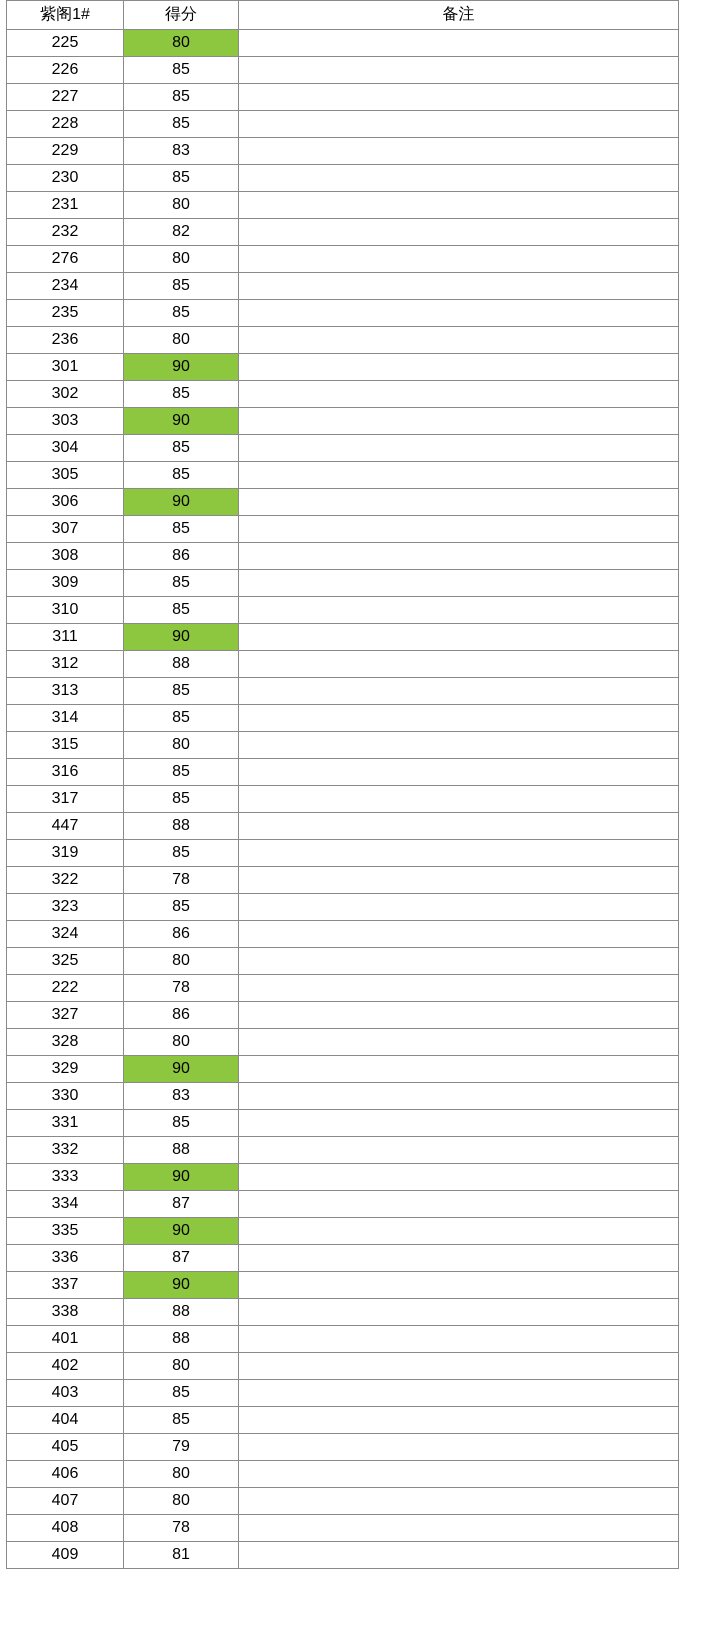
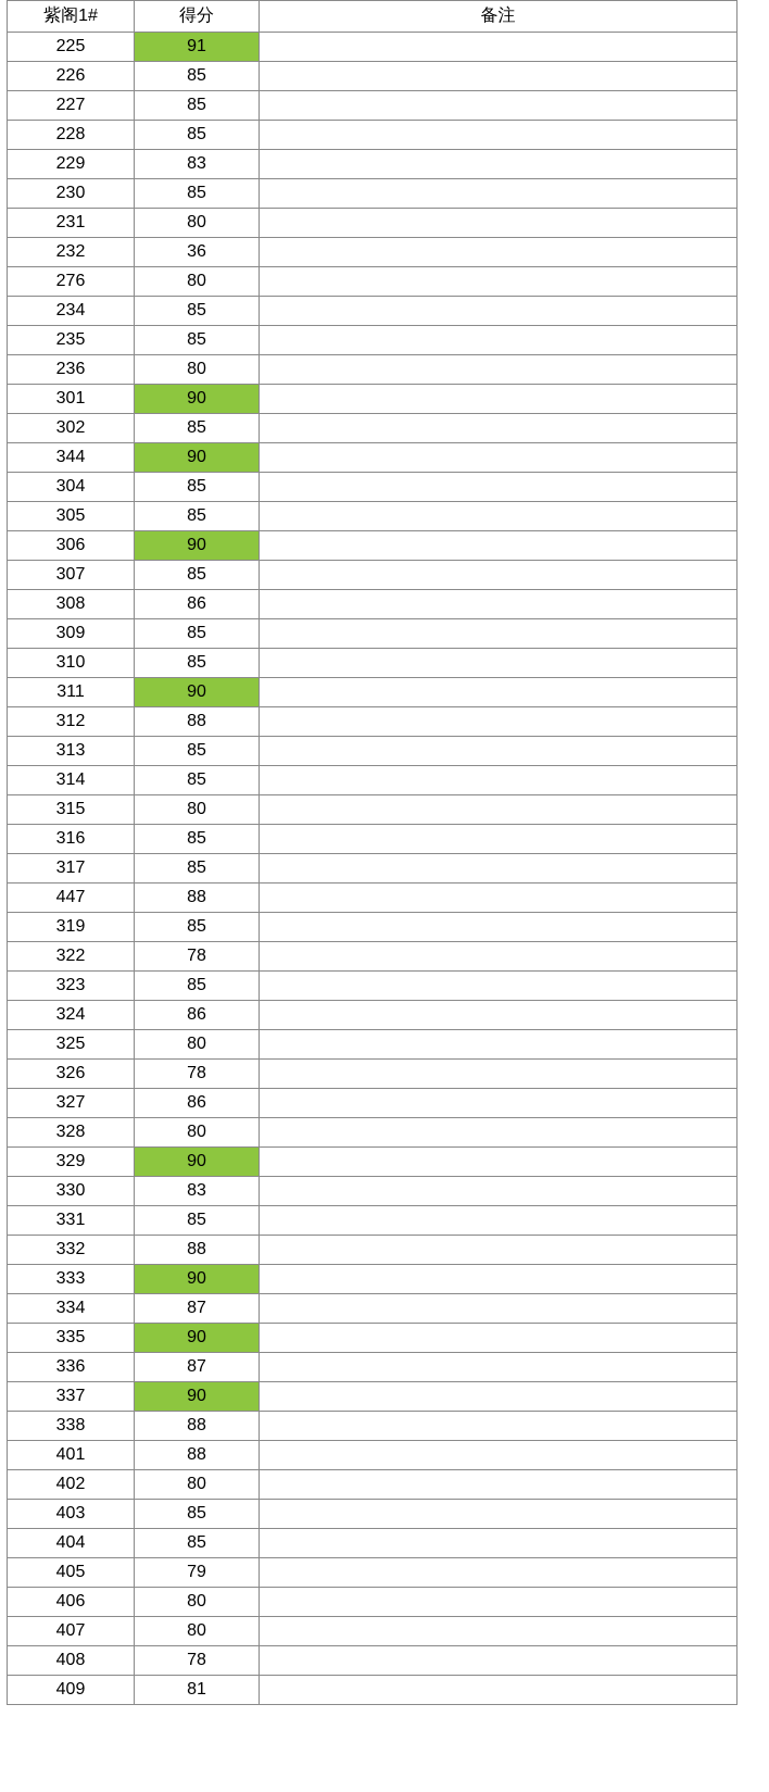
  紫阁1#	得分	备注
- 225	80
+ 225	91
  226	85
  227	85
  228	85
  229	83
  230	85
  231	80
- 232	82
+ 232	36
  276	80
  234	85
  235	85
  236	80
  301	90
  302	85
- 303	90
+ 344	90
  304	85
  305	85
  306	90
  307	85
  308	86
  309	85
  310	85
  311	90
  312	88
  313	85
  314	85
  315	80
  316	85
  317	85
  447	88
  319	85
  322	78
  323	85
  324	86
  325	80
- 222	78
+ 326	78
  327	86
  328	80
  329	90
  330	83
  331	85
  332	88
  333	90
  334	87
  335	90
  336	87
  337	90
  338	88
  401	88
  402	80
  403	85
  404	85
  405	79
  406	80
  407	80
  408	78
  409	81
